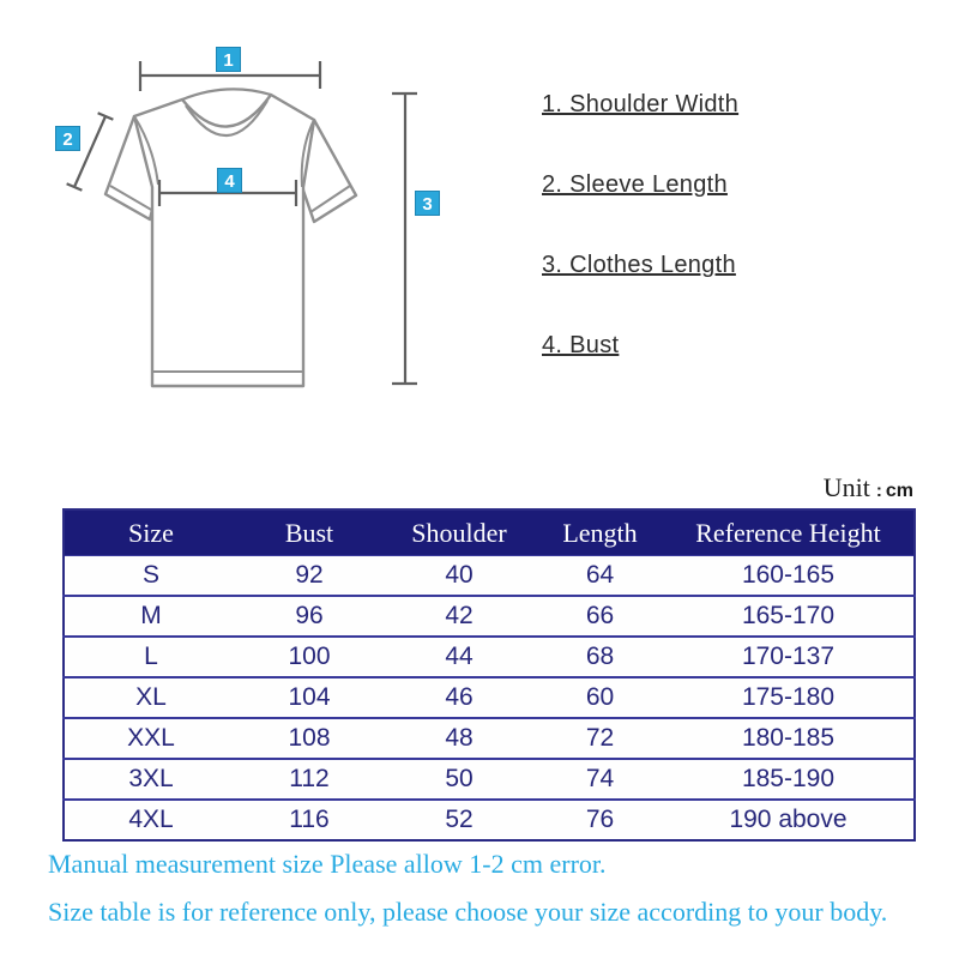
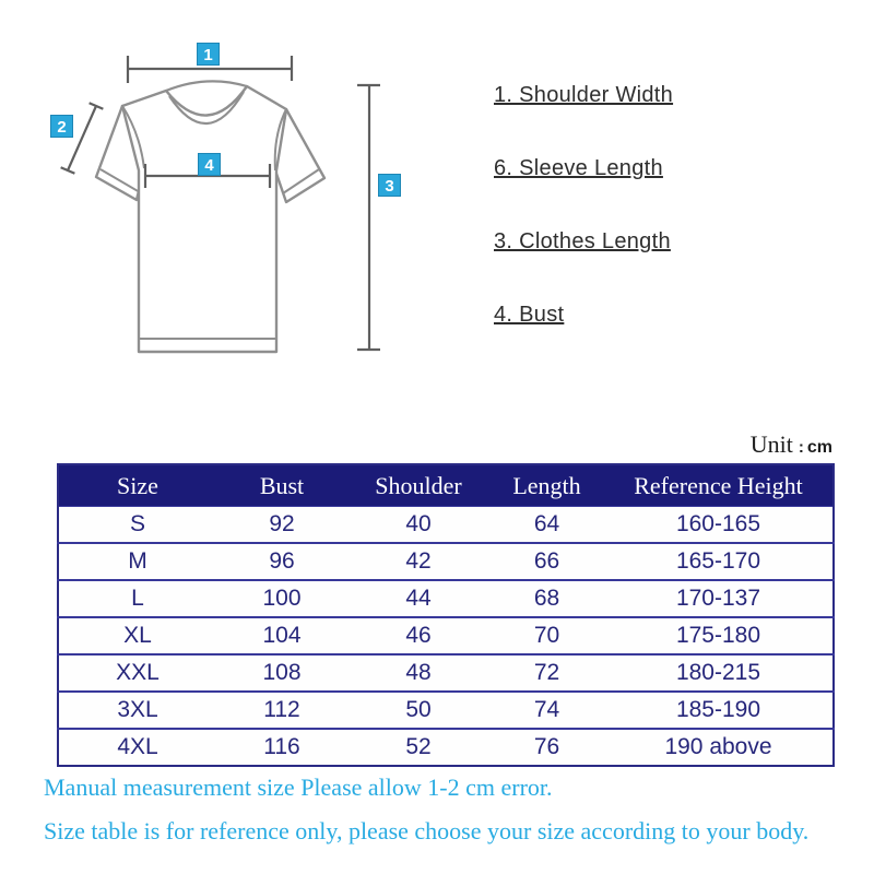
  1
  2
  3
  4
  1. Shoulder Width
- 2. Sleeve Length
+ 6. Sleeve Length
  3. Clothes Length
  4. Bust
  Unit : cm
  Size	Bust	Shoulder	Length	Reference Height
  S	92	40	64	160-165
  M	96	42	66	165-170
  L	100	44	68	170-137
- XL	104	46	60	175-180
+ XL	104	46	70	175-180
- XXL	108	48	72	180-185
+ XXL	108	48	72	180-215
  3XL	112	50	74	185-190
  4XL	116	52	76	190 above
  Manual measurement size Please allow 1-2 cm error.
  Size table is for reference only, please choose your size according to your body.
